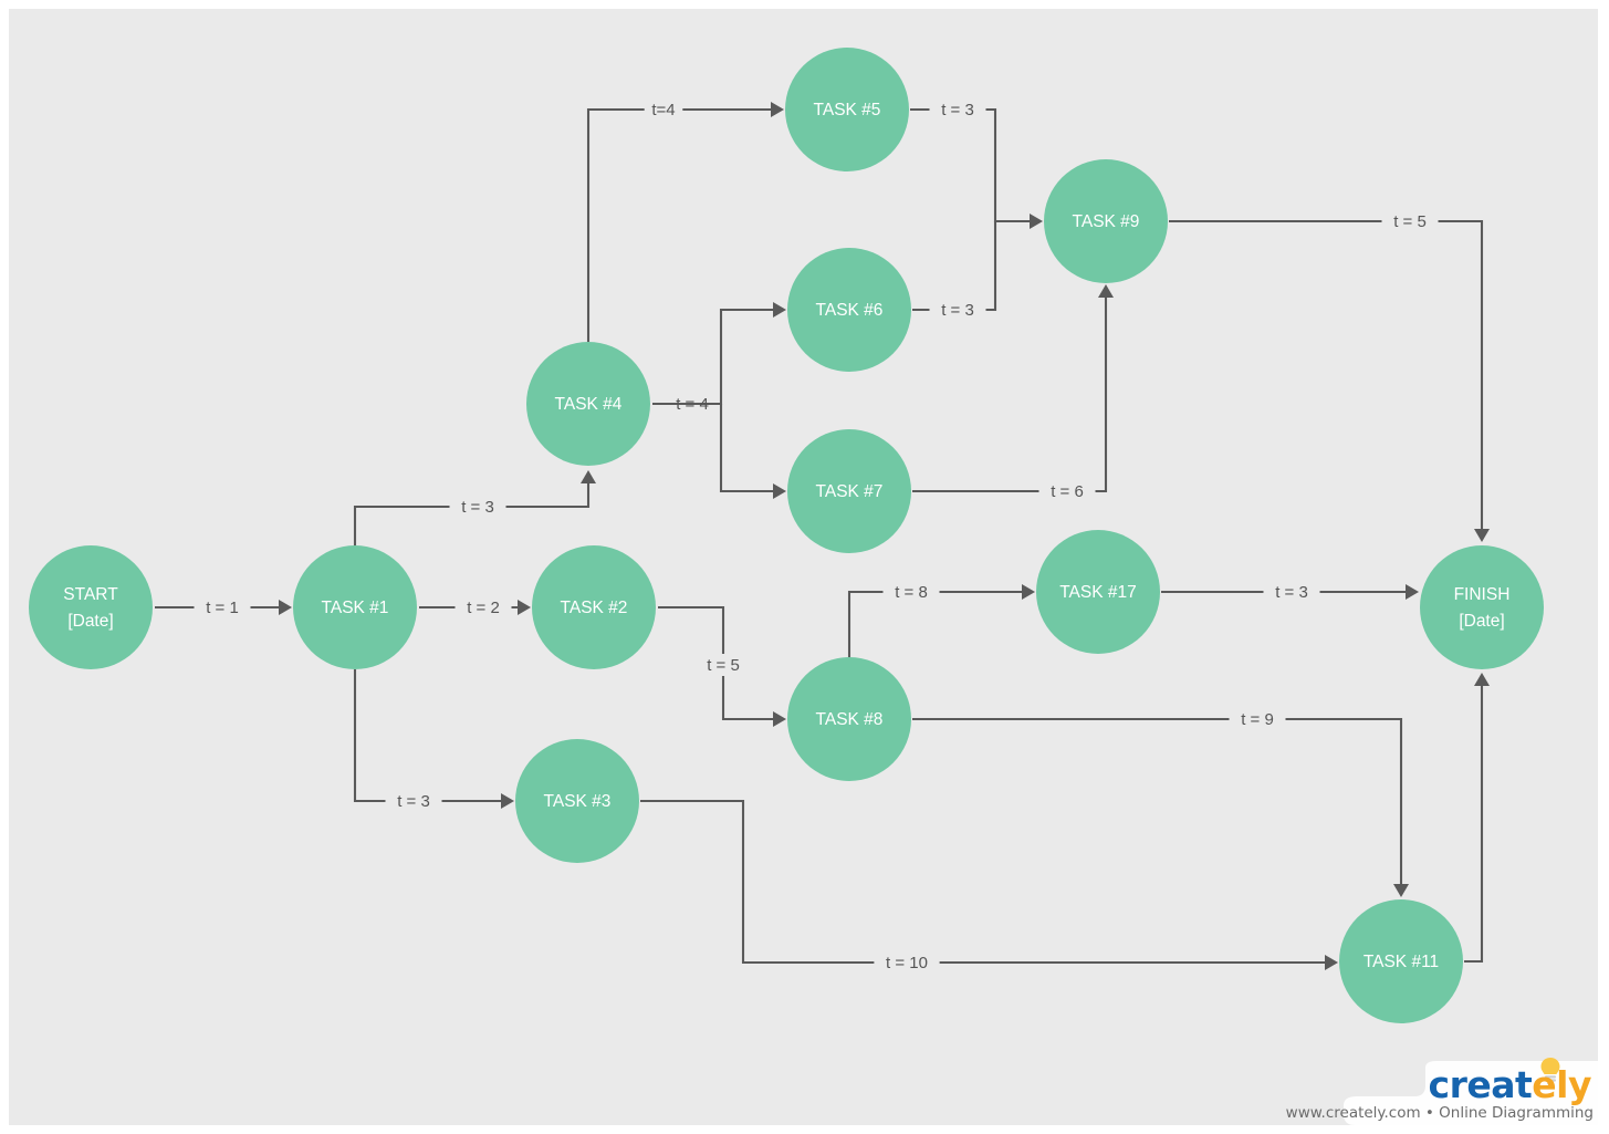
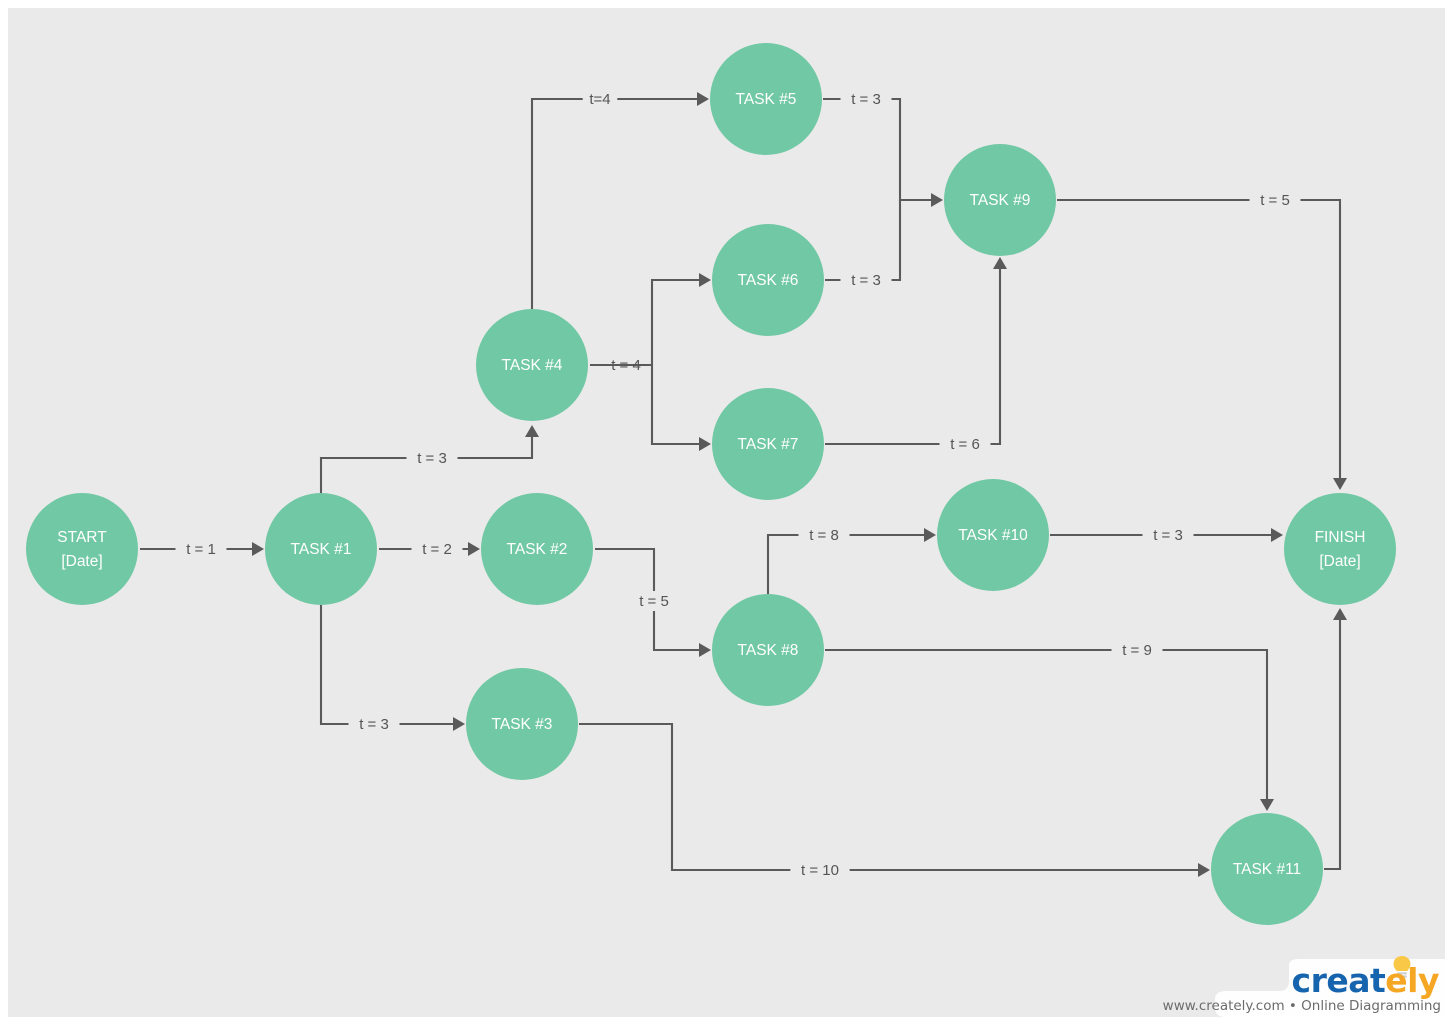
  t = 1
  t = 2
  t = 3
  t = 3
  t = 5
  t=4
  t = 4
  t = 3
  t = 3
  t = 6
  t = 5
  t = 8
  t = 3
  t = 9
  t = 10
  START
  [Date]
  TASK #1
  TASK #2
  TASK #3
  TASK #4
  TASK #5
  TASK #6
  TASK #7
  TASK #8
  TASK #9
- TASK #17
+ TASK #10
  TASK #11
  FINISH
  [Date]
  creately
  www.creately.com • Online Diagramming
